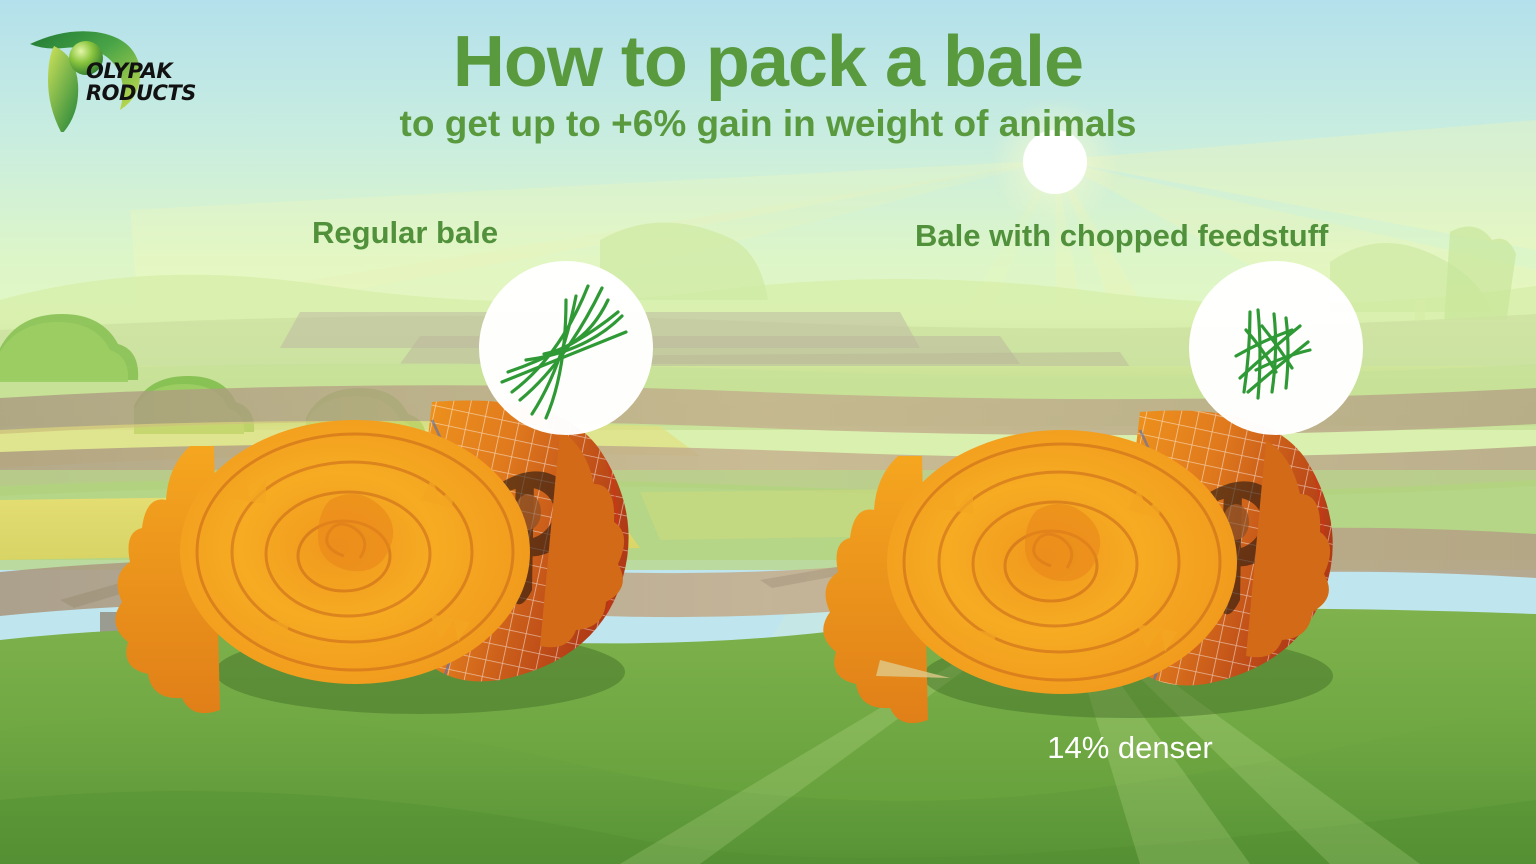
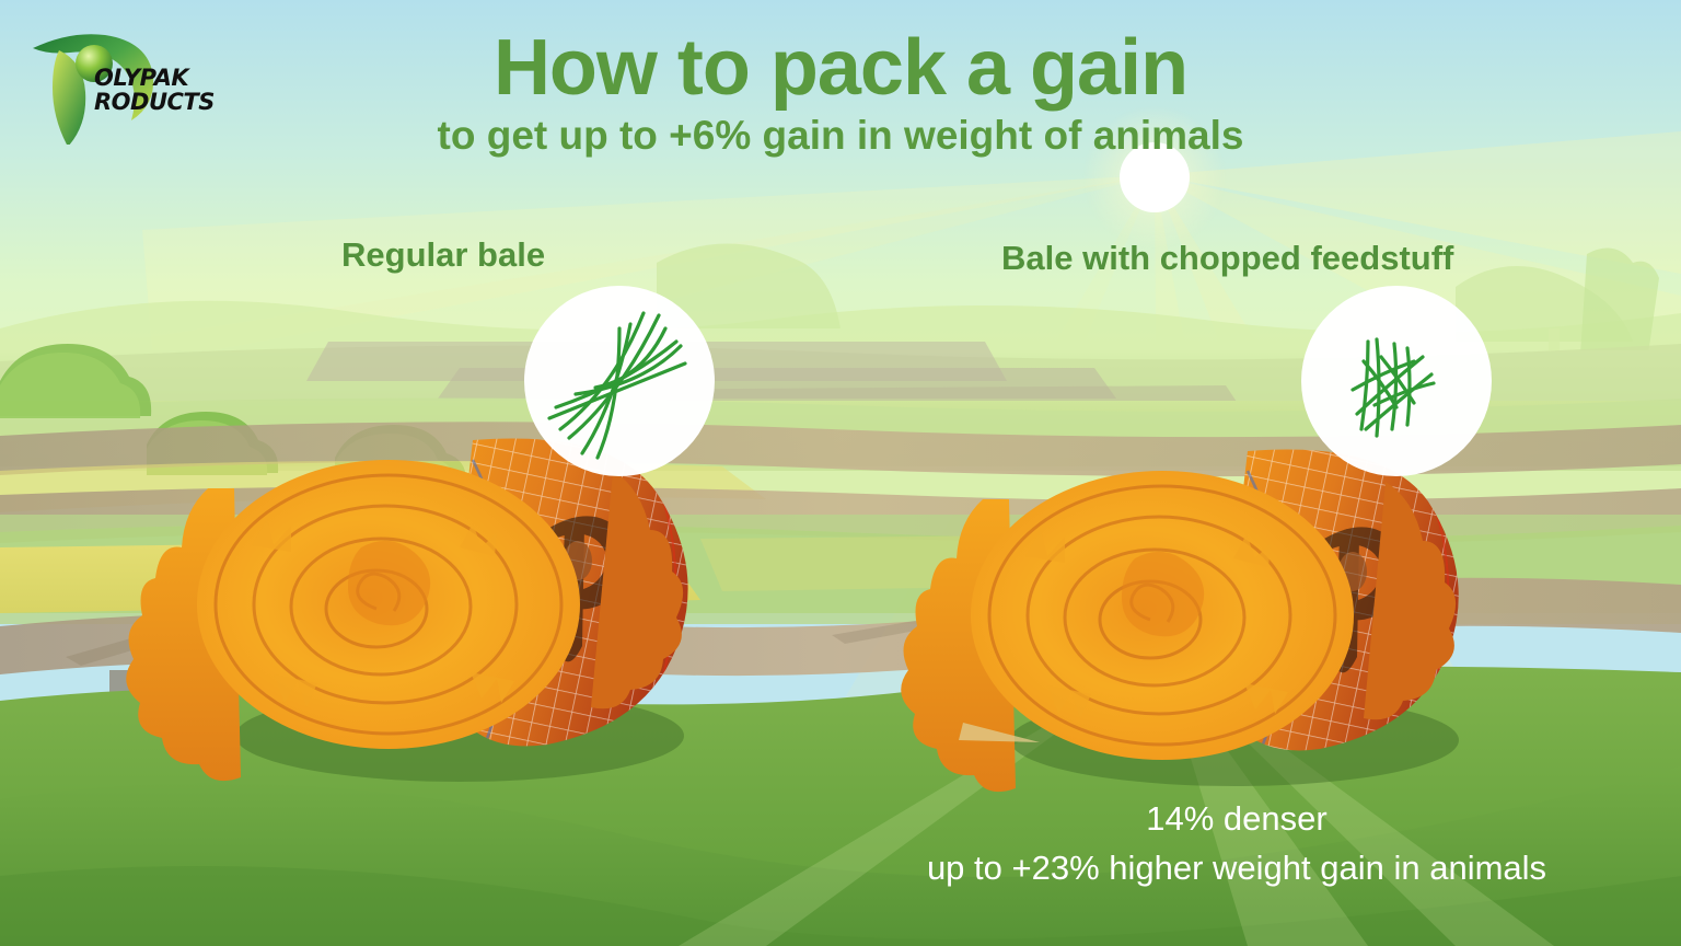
- How to pack a bale
+ How to pack a gain
  to get up to +6% gain in weight of animals
  Regular bale
  Bale with chopped feedstuff
  14% denser
+ up to +23% higher weight gain in animals
  OLYPAK
  RODUCTS
